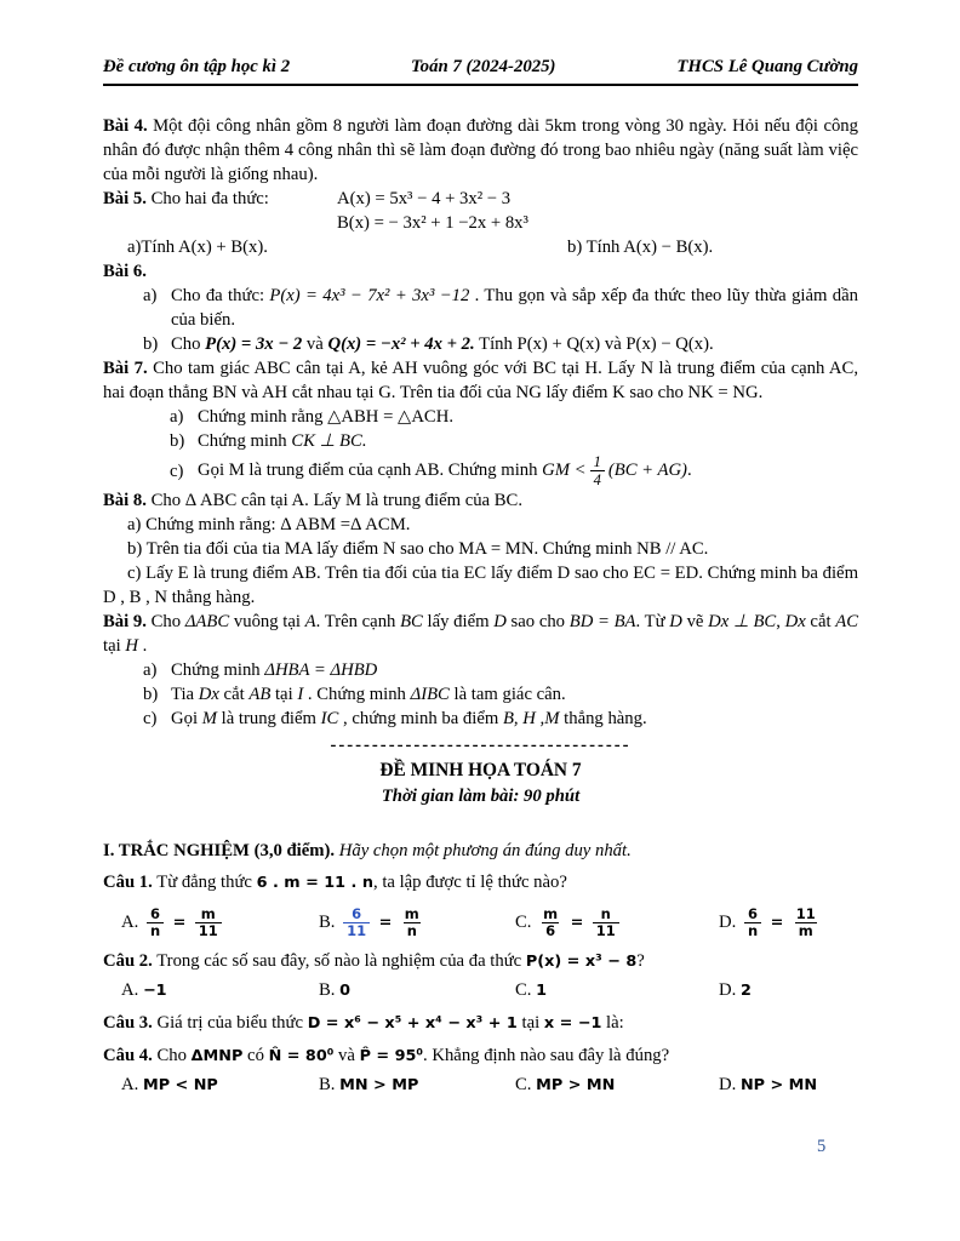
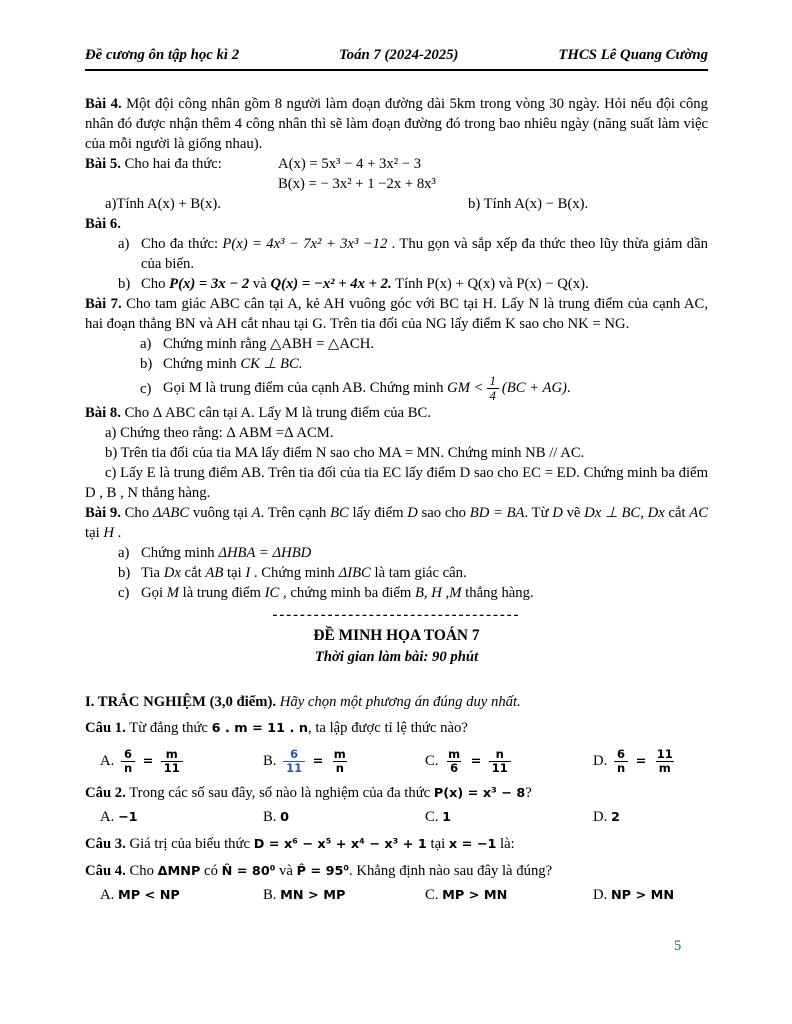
  Đề cương ôn tập học kì 2
  Toán 7 (2024-2025)
  THCS Lê Quang Cường
  Bài 4. Một đội công nhân gồm 8 người làm đoạn đường dài 5km trong vòng 30 ngày. Hỏi nếu đội công nhân đó được nhận thêm 4 công nhân thì sẽ làm đoạn đường đó trong bao nhiêu ngày (năng suất làm việc của mỗi người là giống nhau).
  Bài 5. Cho hai đa thức:
  A(x) = 5x³ − 4 + 3x² − 3
  B(x) = − 3x² + 1 −2x + 8x³
  a)Tính A(x) + B(x).
  b) Tính A(x) − B(x).
  Bài 6.
  a)
  Cho đa thức: P(x) = 4x³ − 7x² + 3x³ −12 . Thu gọn và sắp xếp đa thức theo lũy thừa giảm dần của biến.
  b)
  Cho P(x) = 3x − 2 và Q(x) = −x² + 4x + 2. Tính P(x) + Q(x) và P(x) − Q(x).
  Bài 7. Cho tam giác ABC cân tại A, kẻ AH vuông góc với BC tại H. Lấy N là trung điểm của cạnh AC, hai đoạn thẳng BN và AH cắt nhau tại G. Trên tia đối của NG lấy điểm K sao cho NK = NG.
  a)
  Chứng minh rằng △ABH = △ACH.
  b)
  Chứng minh CK ⊥ BC.
  c)
  Gọi M là trung điểm của cạnh AB. Chứng minh GM <
  1
  4
  (BC + AG).
  Bài 8. Cho Δ ABC cân tại A. Lấy M là trung điểm của BC.
- a) Chứng minh rằng: Δ ABM =Δ ACM.
+ a) Chứng theo rằng: Δ ABM =Δ ACM.
  b) Trên tia đối của tia MA lấy điểm N sao cho MA = MN. Chứng minh NB // AC.
  c) Lấy E là trung điểm AB. Trên tia đối của tia EC lấy điểm D sao cho EC = ED. Chứng minh ba điểm D , B , N thẳng hàng.
  Bài 9. Cho ΔABC vuông tại A. Trên cạnh BC lấy điểm D sao cho BD = BA. Từ D vẽ Dx ⊥ BC, Dx cắt AC tại H .
  a)
  Chứng minh ΔHBA = ΔHBD
  b)
  Tia Dx cắt AB tại I . Chứng minh ΔIBC là tam giác cân.
  c)
  Gọi M là trung điểm IC , chứng minh ba điểm B, H ,M thẳng hàng.
  ------------------------------------
  ĐỀ MINH HỌA TOÁN 7
  Thời gian làm bài: 90 phút
  I. TRẮC NGHIỆM (3,0 điểm). Hãy chọn một phương án đúng duy nhất.
  Câu 1. Từ đẳng thức 6 . m = 11 . n, ta lập được tỉ lệ thức nào?
  A.
  6
  n
  =
  m
  11
  B.
  6
  11
  =
  m
  n
  C.
  m
  6
  =
  n
  11
  D.
  6
  n
  =
  11
  m
  Câu 2. Trong các số sau đây, số nào là nghiệm của đa thức P(x) = x³ − 8?
  A. −1
  B. 0
  C. 1
  D. 2
  Câu 3. Giá trị của biểu thức D = x⁶ − x⁵ + x⁴ − x³ + 1 tại x = −1 là:
  Câu 4. Cho ΔMNP có N̂ = 80⁰ và P̂ = 95⁰. Khẳng định nào sau đây là đúng?
  A. MP < NP
  B. MN > MP
  C. MP > MN
  D. NP > MN
  5
